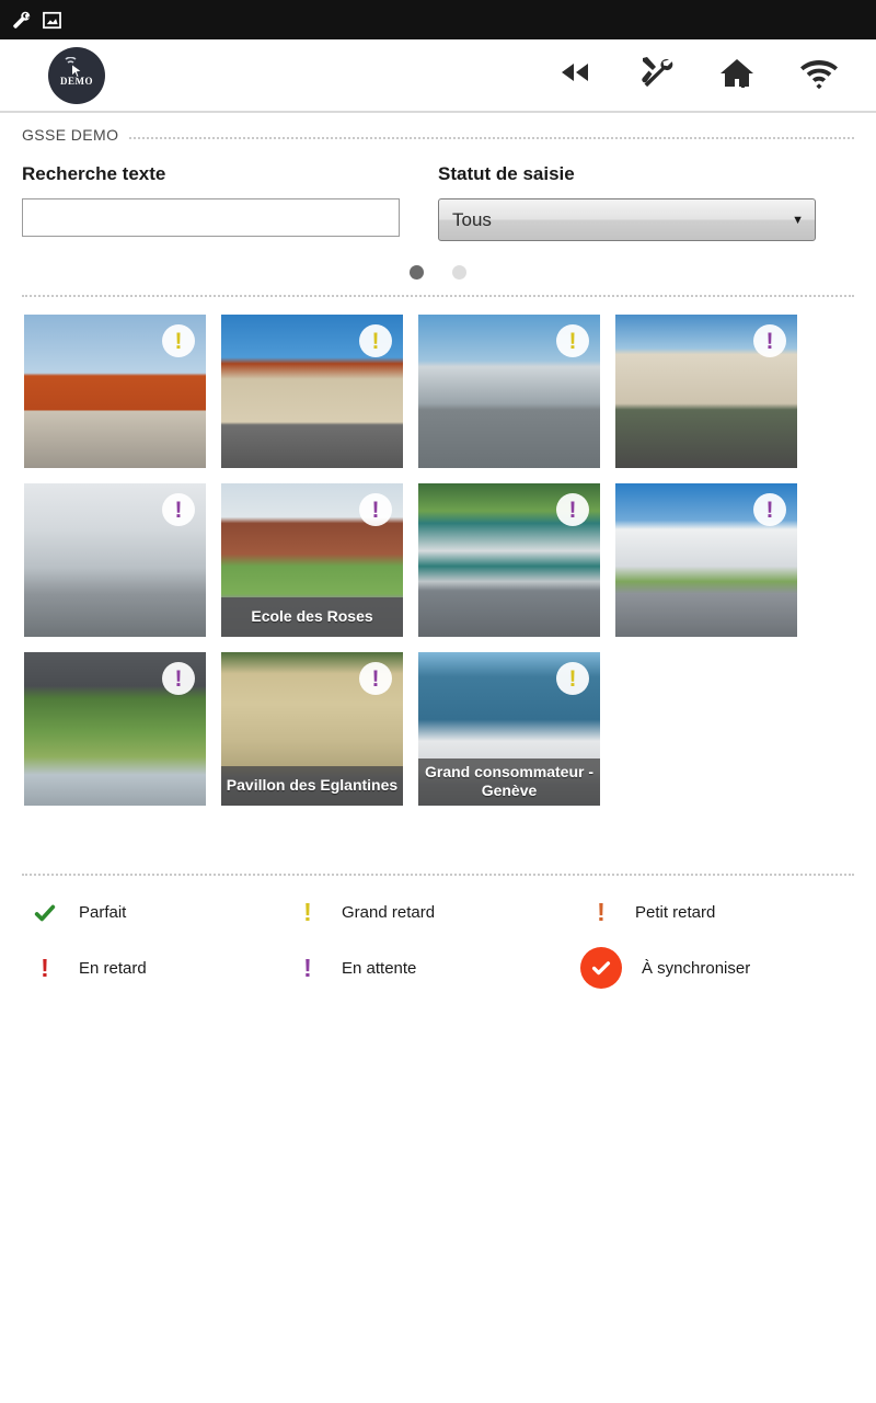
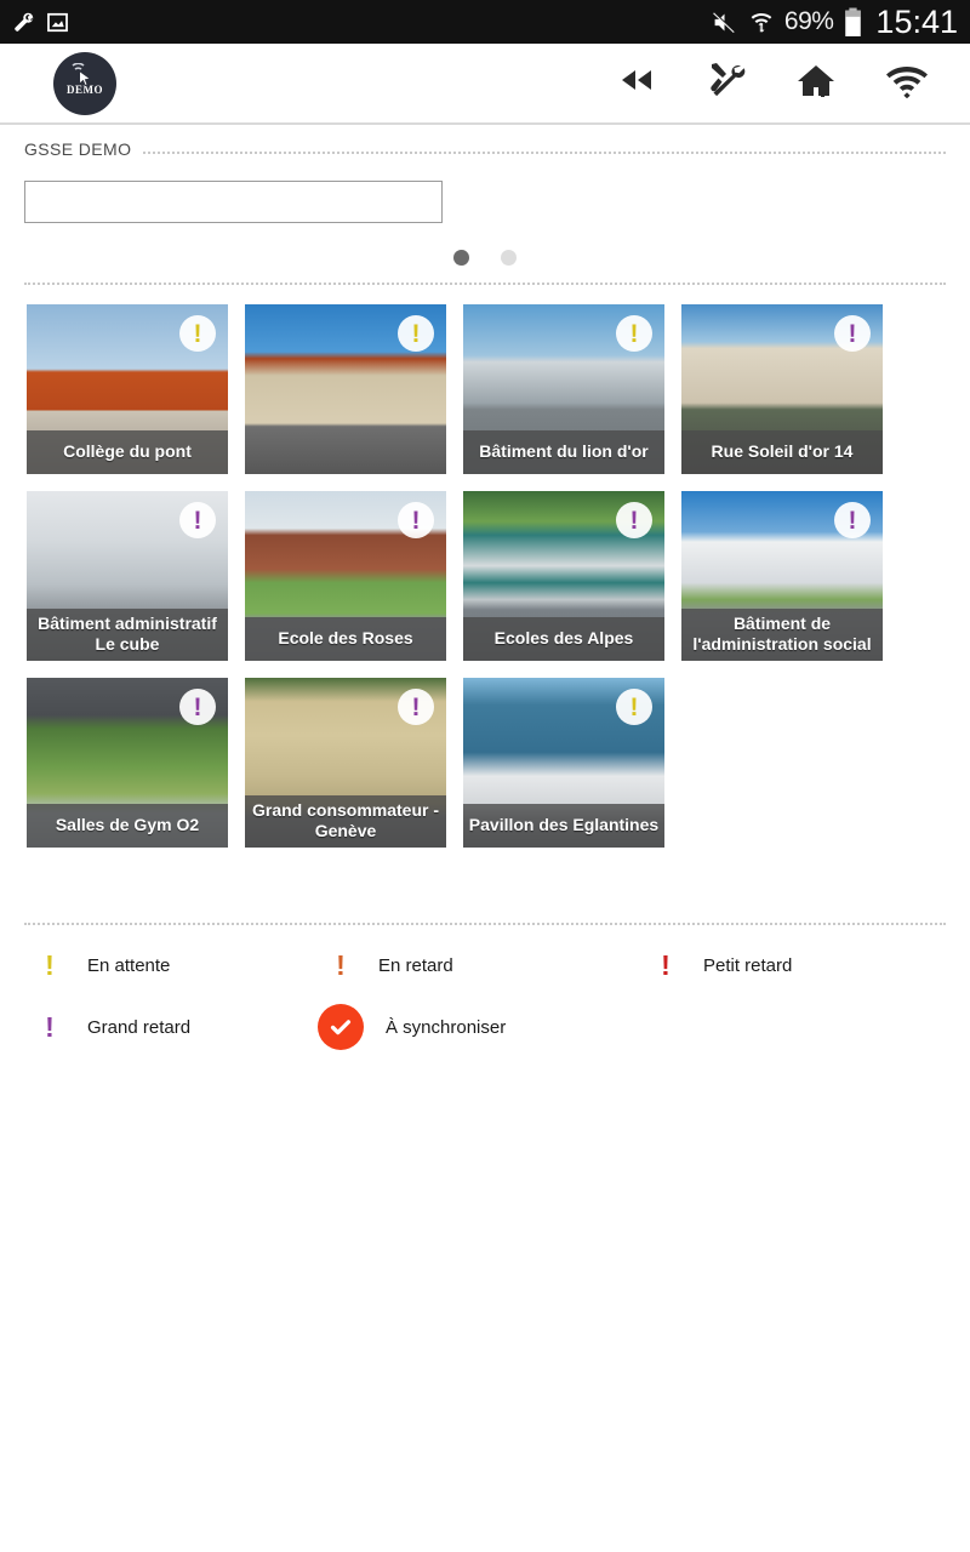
+ 69%
+ 15:41
  DEMO
  GSSE DEMO
- Recherche texte
- Statut de saisie
- Tous
- ▼
  !
+ Collège du pont
  !
  !
+ Bâtiment du lion d'or
  !
+ Rue Soleil d'or 14
  !
+ Bâtiment administratif Le cube
  !
  Ecole des Roses
  !
+ Ecoles des Alpes
  !
+ Bâtiment de l'administration social
  !
+ Salles de Gym O2
  !
- Pavillon des Eglantines
+ Grand consommateur - Genève
  !
- Grand consommateur - Genève
+ Pavillon des Eglantines
- Parfait
  !
- Grand retard
+ En attente
  !
- Petit retard
+ En retard
  !
- En retard
+ Petit retard
  !
- En attente
+ Grand retard
  À synchroniser
